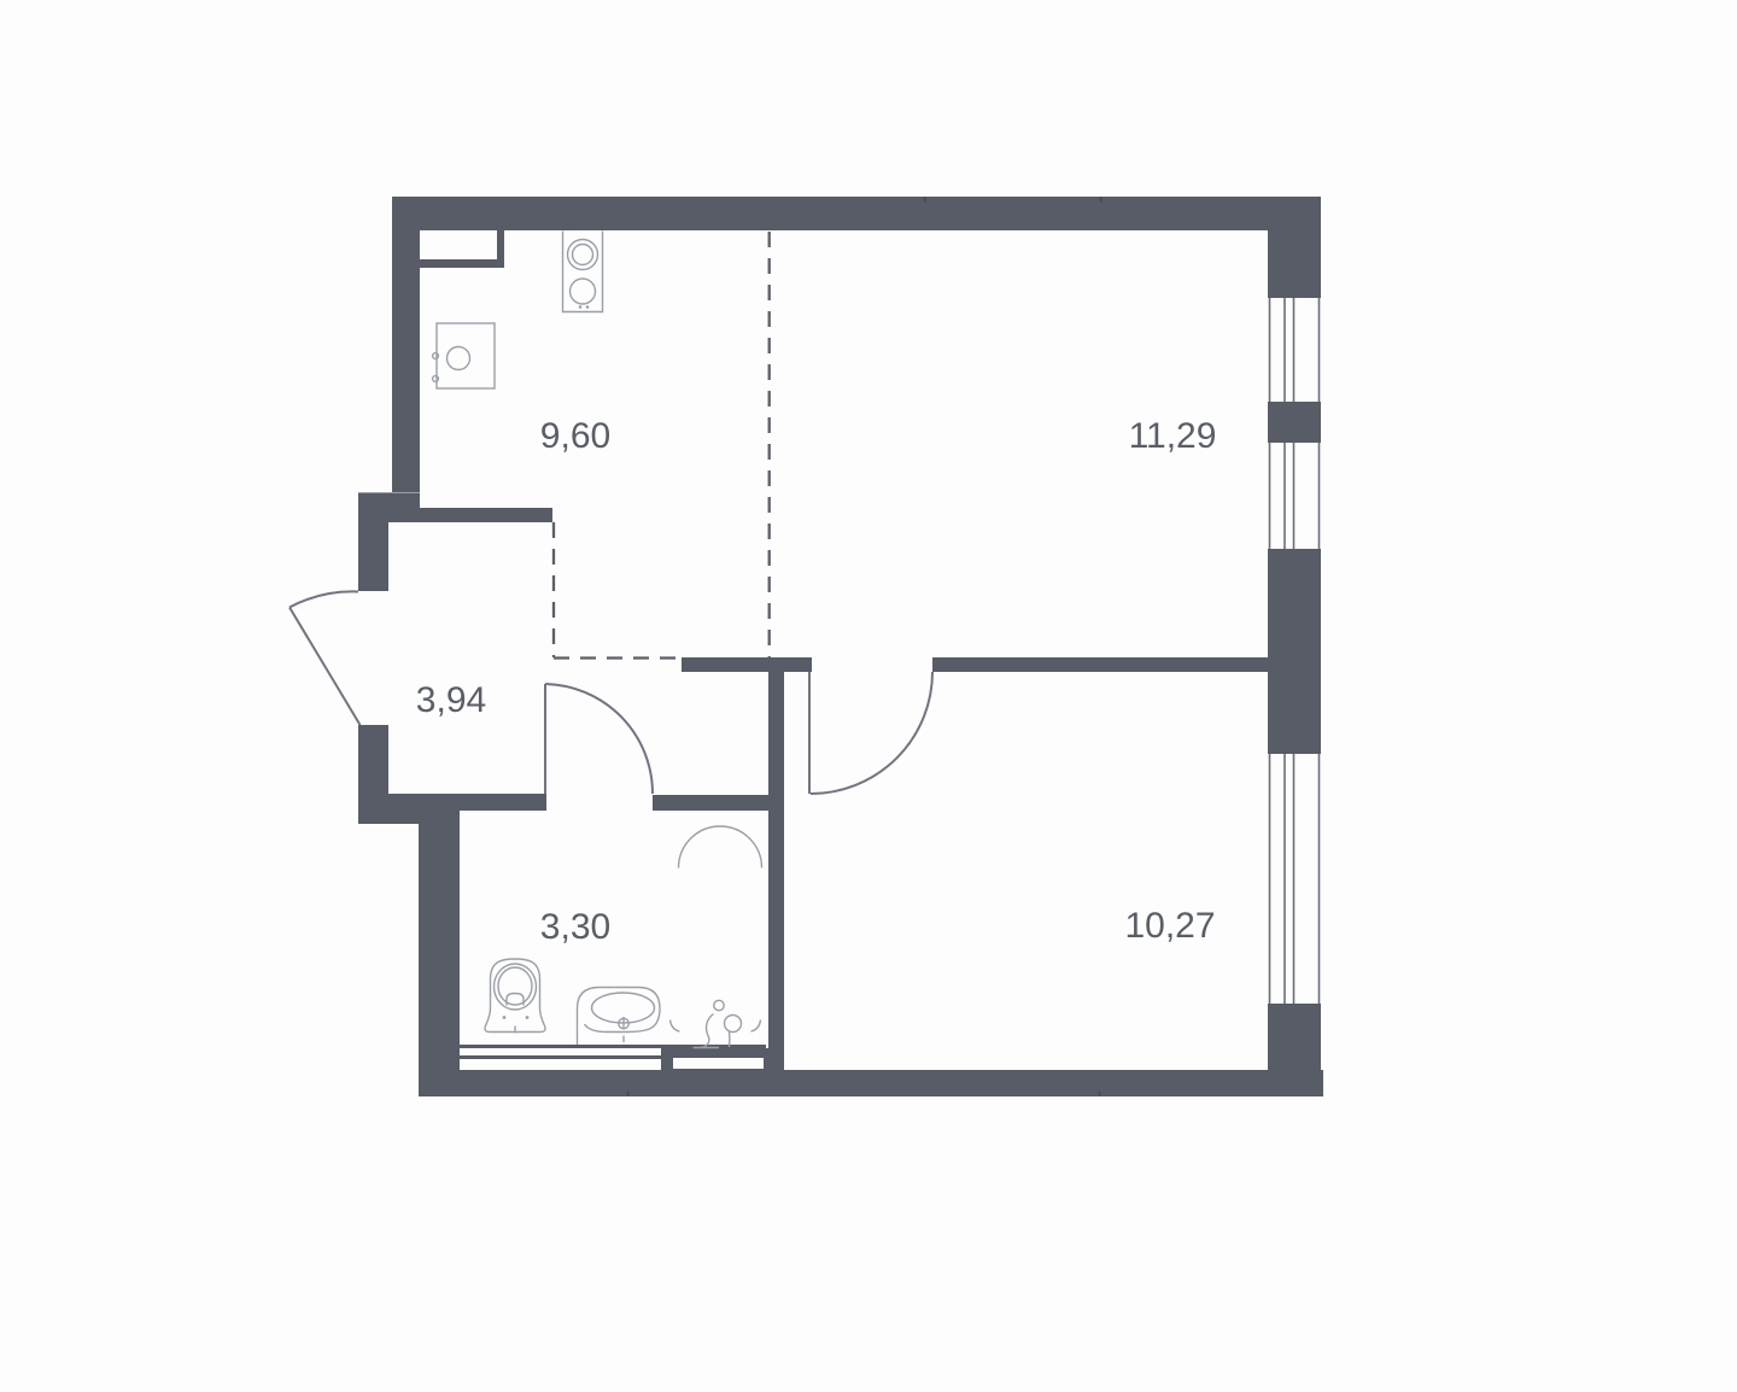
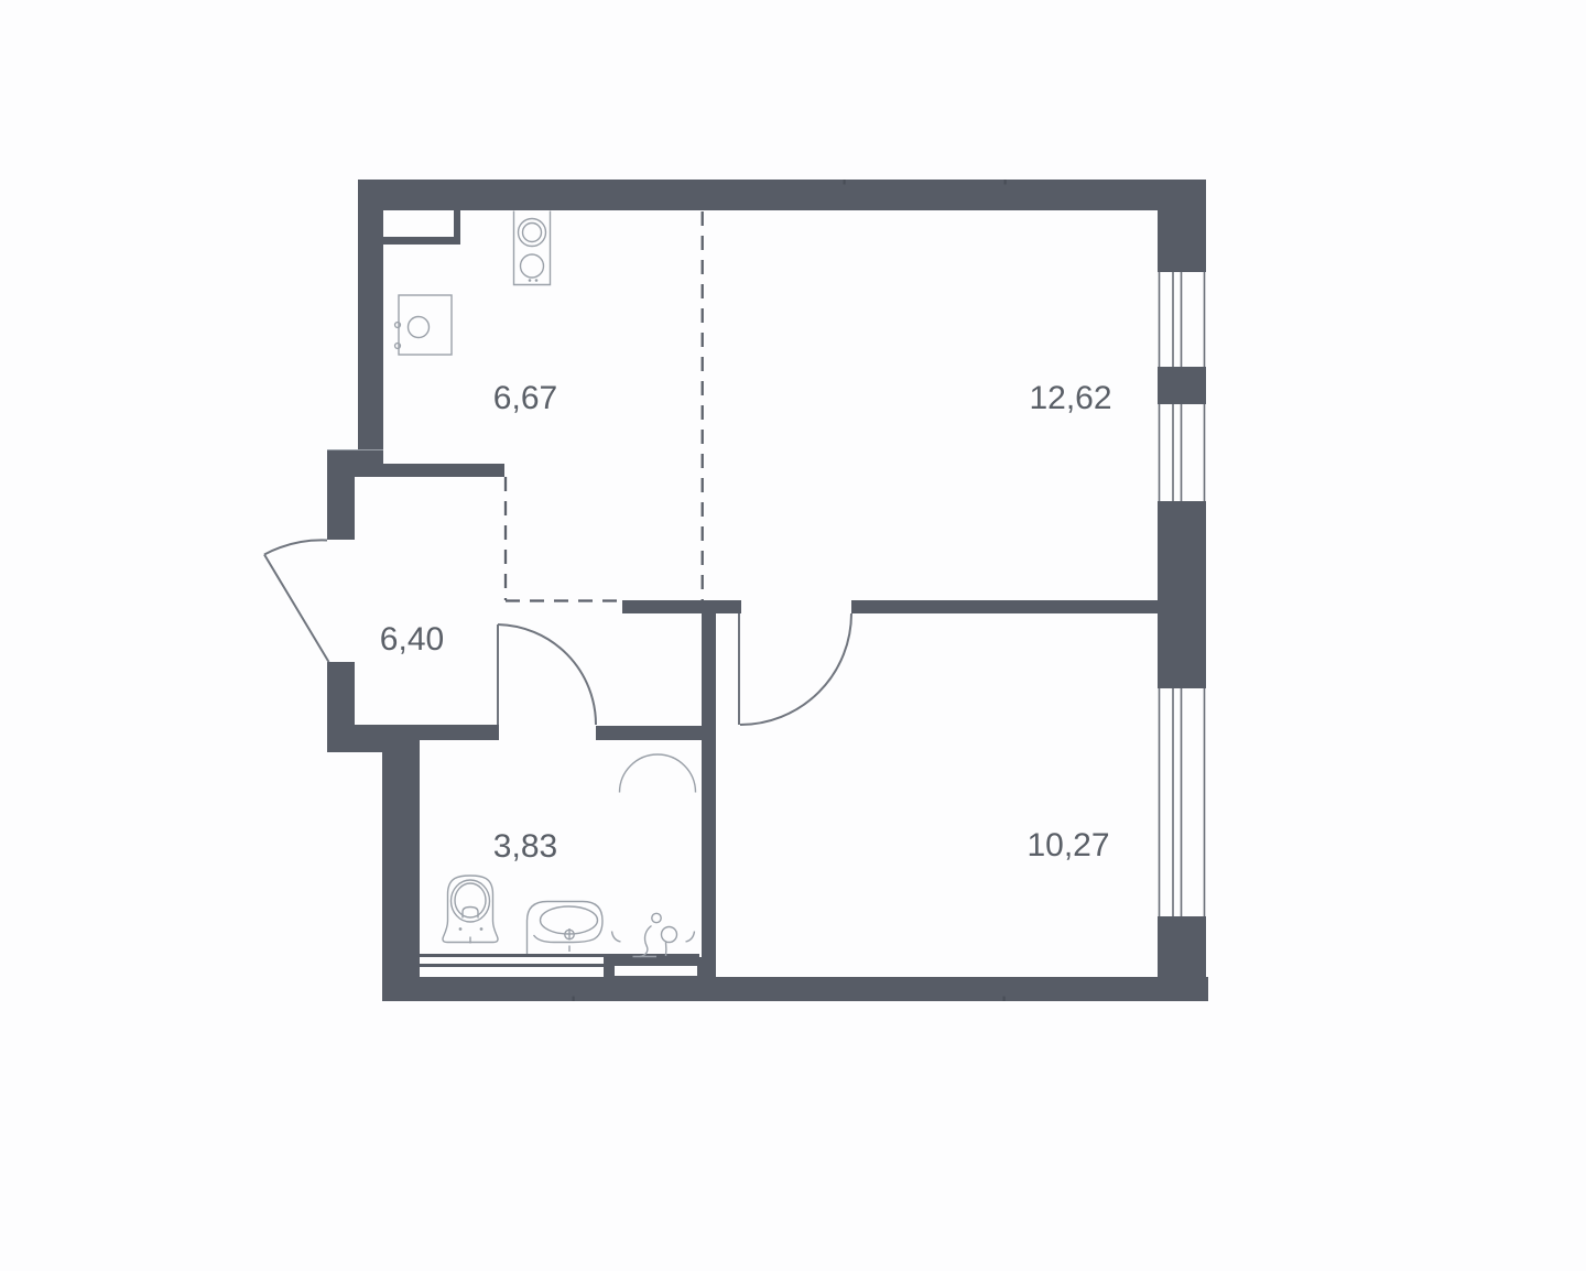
- 9,60
+ 6,67
- 11,29
+ 12,62
- 3,94
+ 6,40
- 3,30
+ 3,83
  10,27
